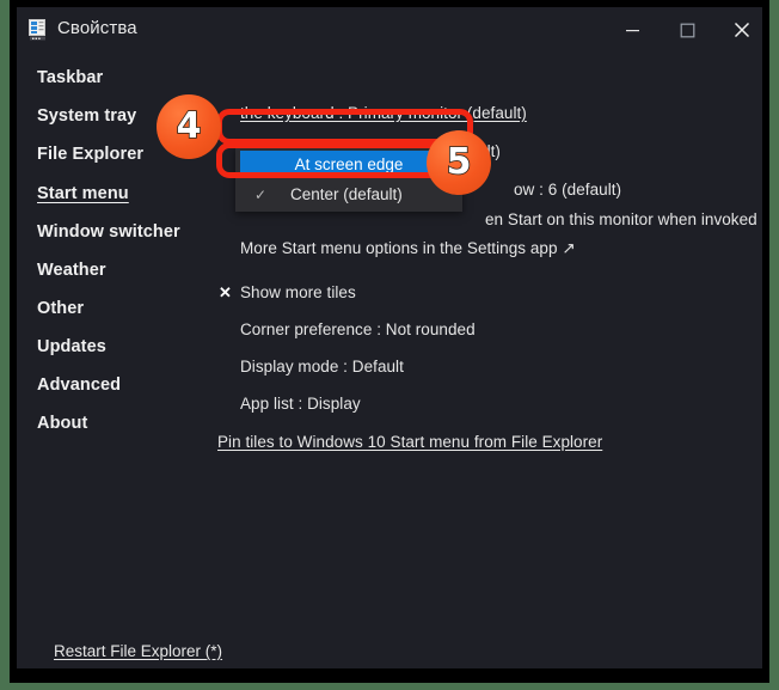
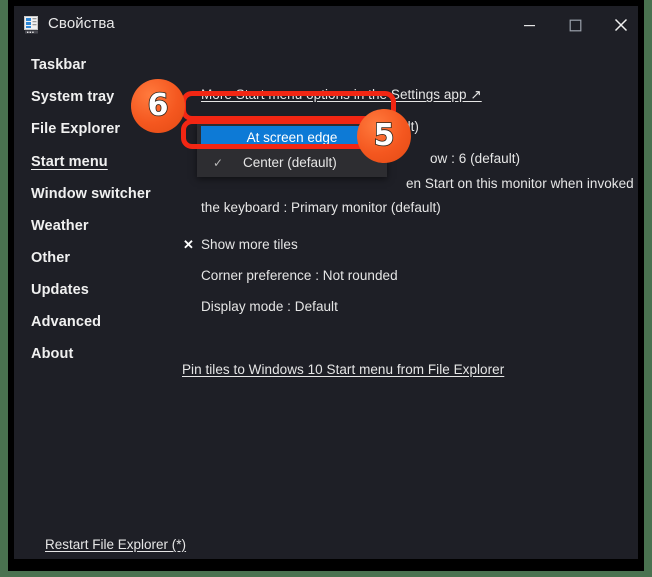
  Свойства
  Taskbar
  System tray
  File Explorer
  Start menu
  Window switcher
  Weather
  Other
  Updates
  Advanced
  About
- the keyboard : Primary monitor (default)
+ More Start menu options in the Settings app ↗
  ow : 6 (default)
  en Start on this monitor when invoked
- More Start menu options in the Settings app ↗
+ the keyboard : Primary monitor (default)
  ✕
  Show more tiles
  Corner preference : Not rounded
  Display mode : Default
- App list : Display
  Pin tiles to Windows 10 Start menu from File Explorer
  Restart File Explorer (*)
  At screen edge
  ✓
  Center (default)
- 4
+ 6
  5
